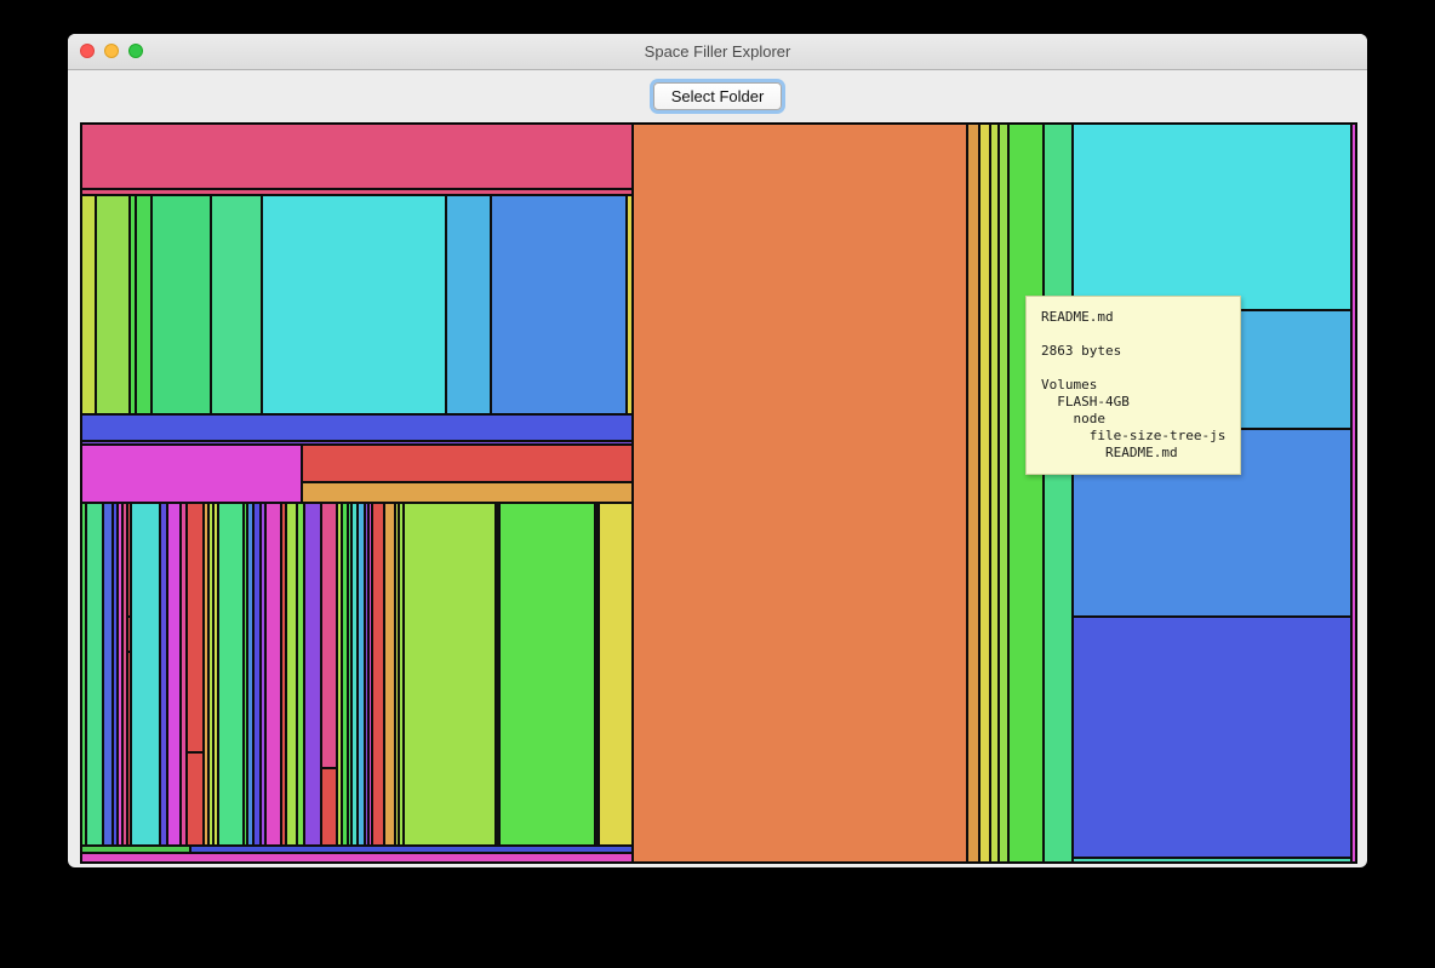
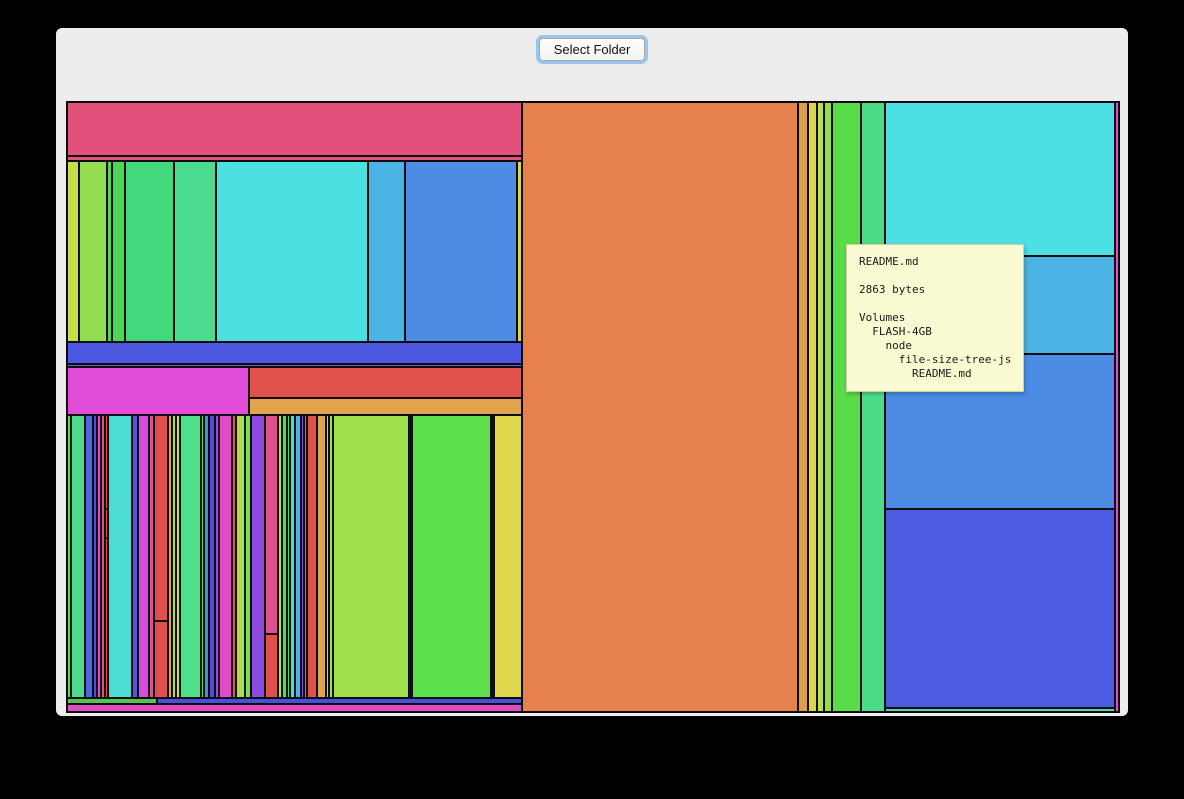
- Space Filler Explorer
  Select Folder
  README.md
  2863 bytes
  Volumes
  FLASH-4GB
  node
  file-size-tree-js
  README.md
